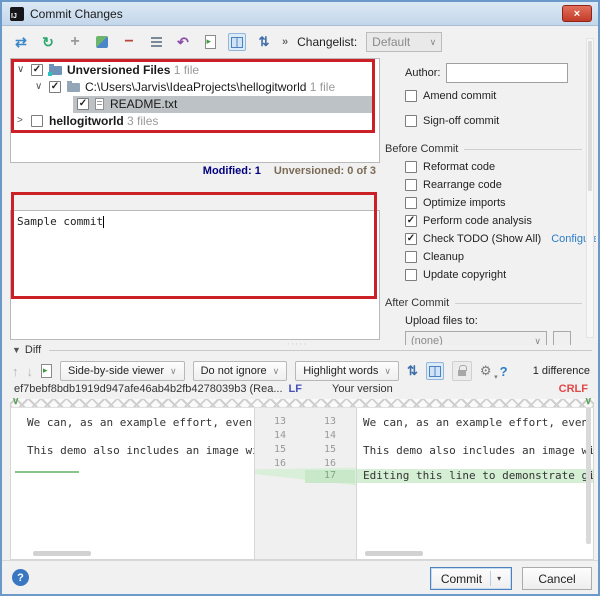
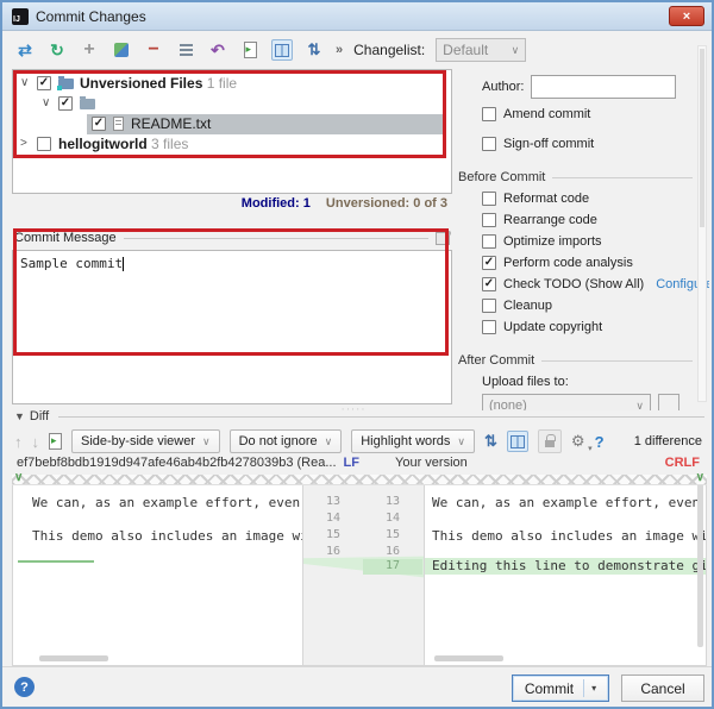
  Commit Changes
  ×
  ⇄
  ↻
  +
  −
  ↶
  ⇅
  »
  Changelist:
  Default
  ∨
  ∨
  ✓
  Unversioned Files 1 file
  ∨
  ✓
- C:\Users\Jarvis\IdeaProjects\hellogitworld 1 file
  ✓
  README.txt
  >
  hellogitworld 3 files
  Modified: 1 Unversioned: 0 of 3
+ Commit Message
  Sample commit
  Author:
  Amend commit
  Sign-off commit
  Before Commit
  Reformat code
  Rearrange code
  Optimize imports
  ✓
  Perform code analysis
  ✓
  Check TODO (Show All)
  Confige
  Cleanup
  Update copyright
  After Commit
  Upload files to:
  (none)
  ∨
  ▼
  Diff
  ∙∙∙∙∙
  ↑
  ↓
  Side-by-side viewer
  ∨
  Do not ignore
  ∨
  Highlight words
  ∨
  ⇅
  ⚙
  ?
  1 difference
  ef7bebf8bdb1919d947afe46ab4b2fb4278039b3 (Rea... LF
  Your version
  CRLF
  ∨
  ∨
  We can, as an example effort, even
  This demo also includes an image w
  13
  13
  14
  14
  15
  15
  16
  16
  17
  We can, as an example effort, even
  This demo also includes an image wi
  Editing this line to demonstrate gi
  ?
  Commit
  ▾
  Cancel
